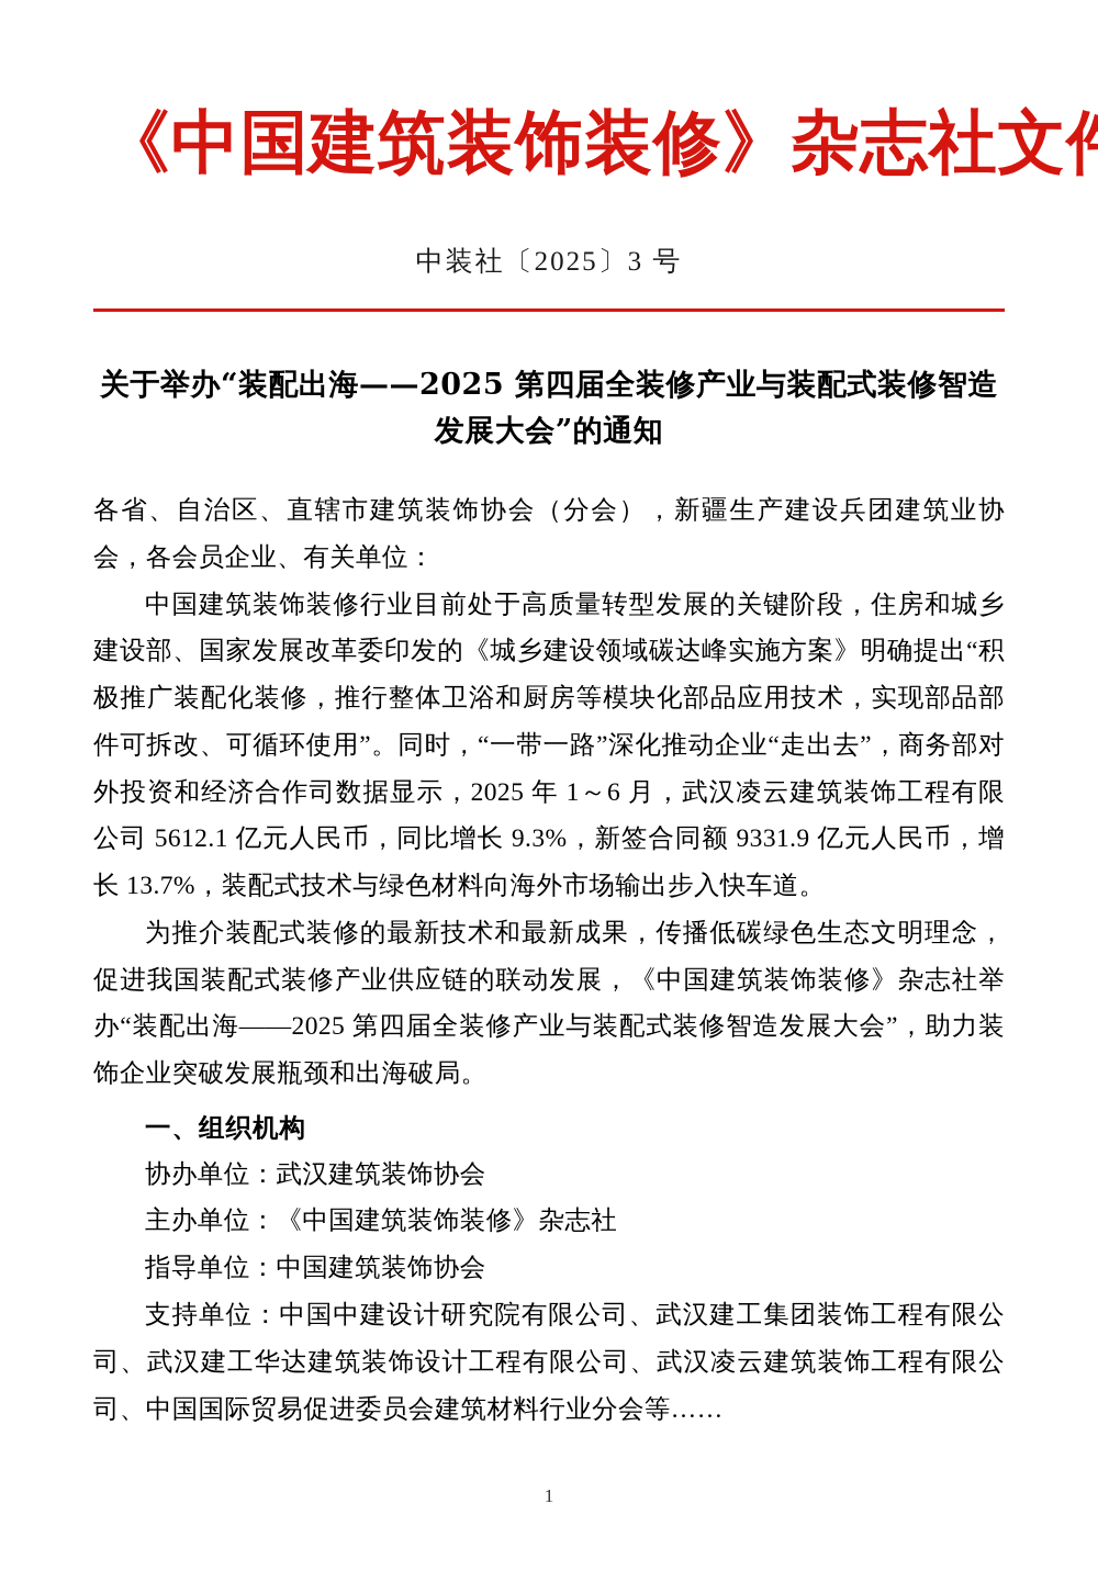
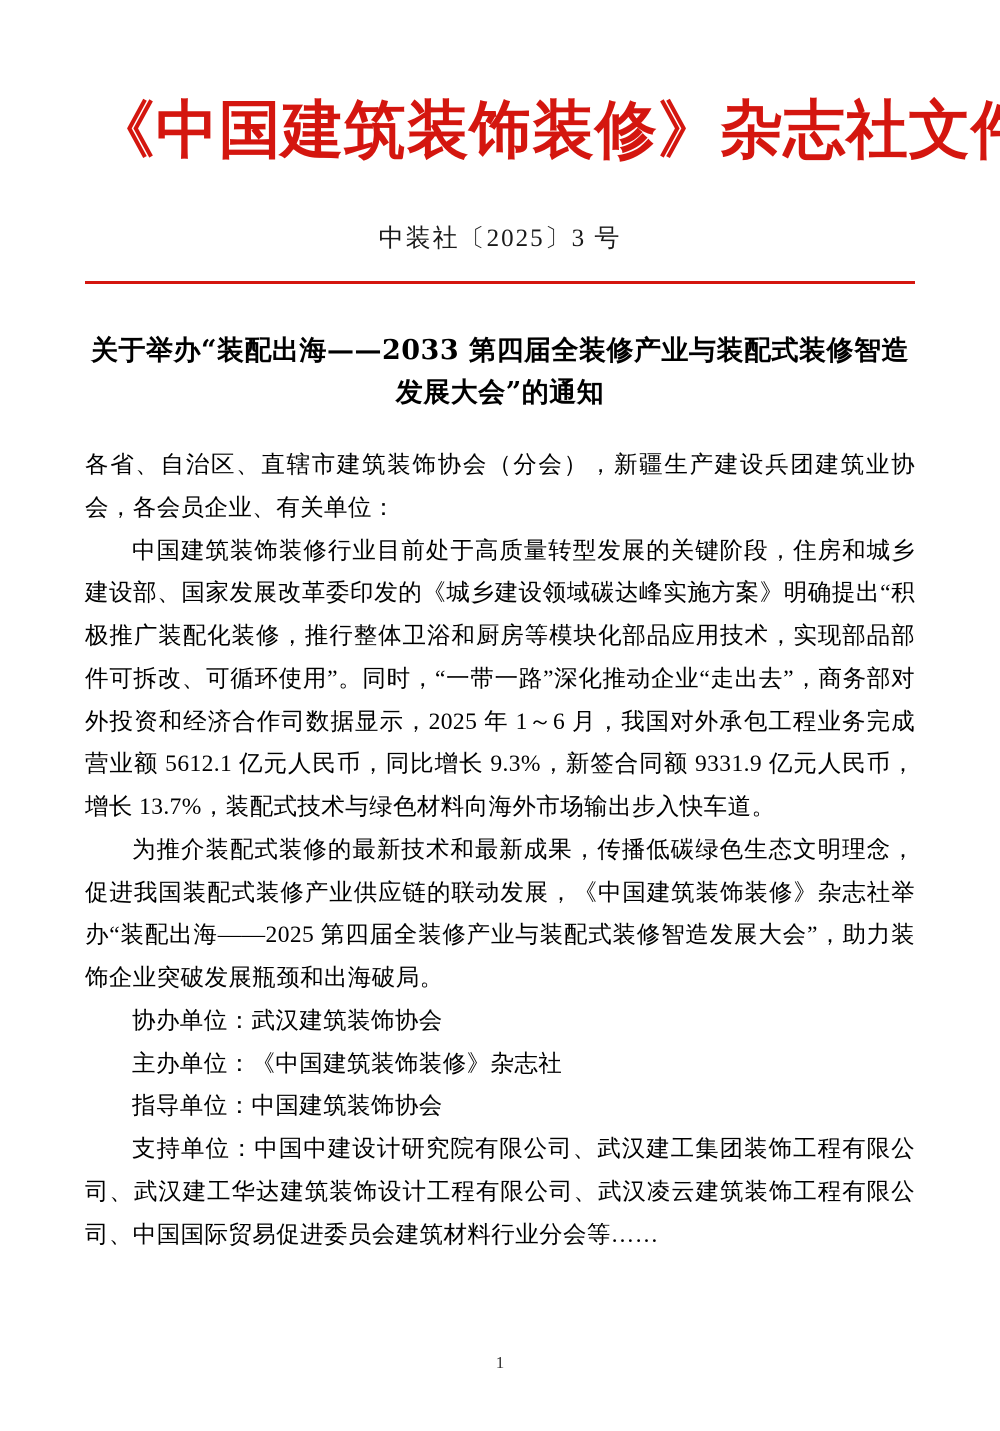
  《中国建筑装饰装修》杂志社文
  中装社〔2025〕3 号
- 关于举办“装配出海——2025 第四届全装修产业与装配式装修智造发展大会”的通知
+ 关于举办“装配出海——2033 第四届全装修产业与装配式装修智造发展大会”的通知
  各省、自治区、直辖市建筑装饰协会（分会），新疆生产建设兵团建筑业协会，各会员企业、有关单位：
- 中国建筑装饰装修行业目前处于高质量转型发展的关键阶段，住房和城乡建设部、国家发展改革委印发的《城乡建设领域碳达峰实施方案》明确提出“积极推广装配化装修，推行整体卫浴和厨房等模块化部品应用技术，实现部品部件可拆改、可循环使用”。同时，“一带一路”深化推动企业“走出去”，商务部对外投资和经济合作司数据显示，2025 年 1～6 月，武汉凌云建筑装饰工程有限公司 5612.1 亿元人民币，同比增长 9.3%，新签合同额 9331.9 亿元人民币，增长 13.7%，装配式技术与绿色材料向海外市场输出步入快车道。
+ 中国建筑装饰装修行业目前处于高质量转型发展的关键阶段，住房和城乡建设部、国家发展改革委印发的《城乡建设领域碳达峰实施方案》明确提出“积极推广装配化装修，推行整体卫浴和厨房等模块化部品应用技术，实现部品部件可拆改、可循环使用”。同时，“一带一路”深化推动企业“走出去”，商务部对外投资和经济合作司数据显示，2025 年 1～6 月，我国对外承包工程业务完成营业额 5612.1 亿元人民币，同比增长 9.3%，新签合同额 9331.9 亿元人民币，增长 13.7%，装配式技术与绿色材料向海外市场输出步入快车道。
  为推介装配式装修的最新技术和最新成果，传播低碳绿色生态文明理念，促进我国装配式装修产业供应链的联动发展，《中国建筑装饰装修》杂志社举办“装配出海——2025 第四届全装修产业与装配式装修智造发展大会”，助力装饰企业突破发展瓶颈和出海破局。
- 一、组织机构
  协办单位：武汉建筑装饰协会
  主办单位：《中国建筑装饰装修》杂志社
  指导单位：中国建筑装饰协会
  支持单位：中国中建设计研究院有限公司、武汉建工集团装饰工程有限公司、武汉建工华达建筑装饰设计工程有限公司、武汉凌云建筑装饰工程有限公司、中国国际贸易促进委员会建筑材料行业分会等……
  1
